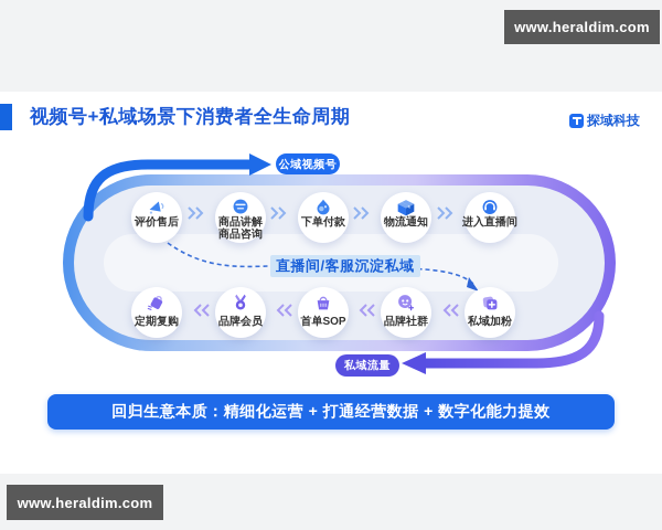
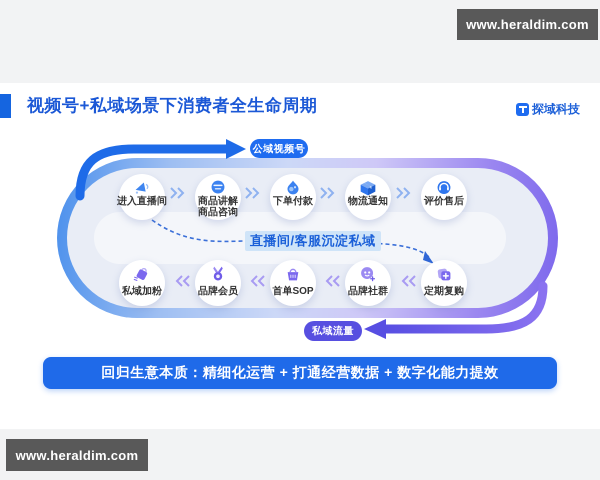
  www.heraldim.com
  www.heraldim.com
  视频号+私域场景下消费者全生命周期
  探域科技
  公域视频号
  私域流量
  直播间/客服沉淀私域
- 评价售后
+ 进入直播间
  商品讲解
  商品咨询
  下单付款
  物流通知
- 进入直播间
+ 评价售后
- 定期复购
+ 私域加粉
  品牌会员
  首单SOP
  品牌社群
- 私域加粉
+ 定期复购
  回归生意本质：精细化运营 + 打通经营数据 + 数字化能力提效
